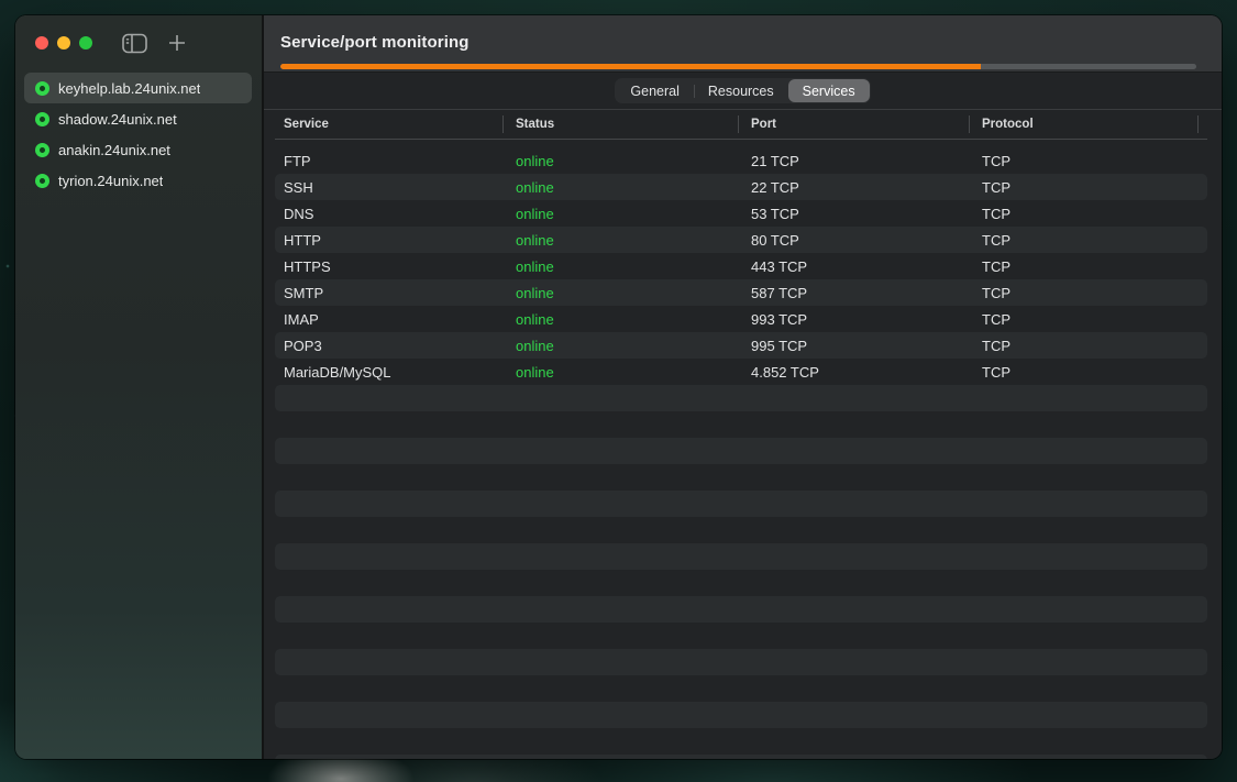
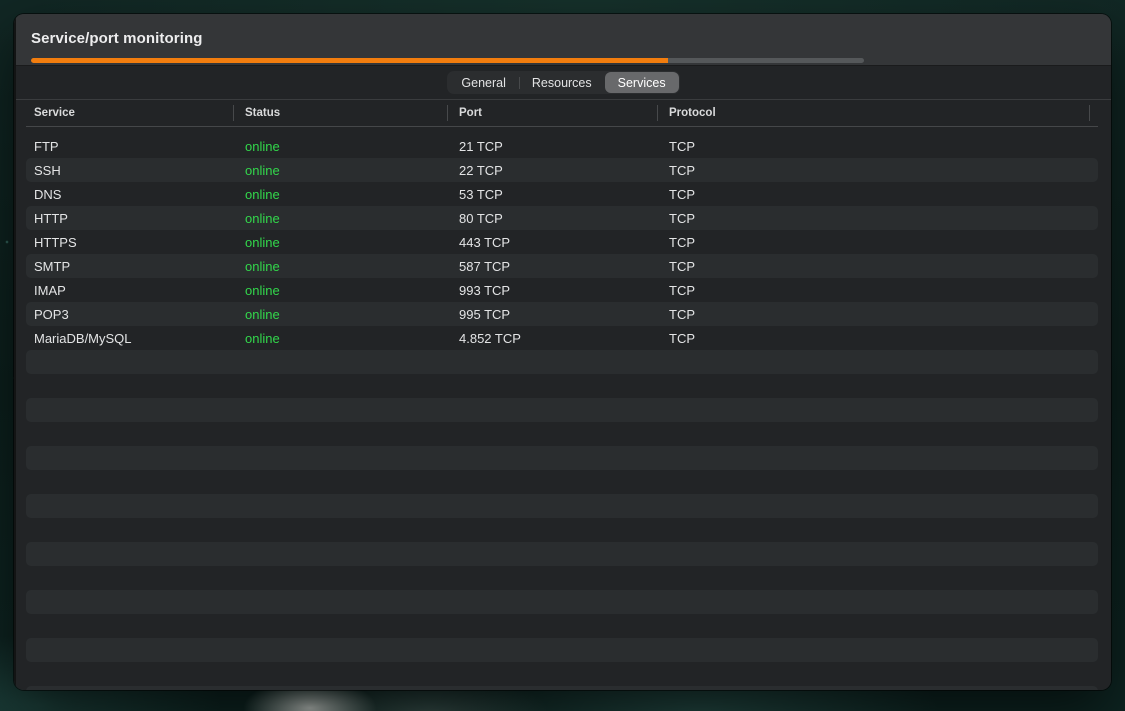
- keyhelp.lab.24unix.net
- shadow.24unix.net
- anakin.24unix.net
- tyrion.24unix.net
  Service/port monitoring
  General
  Resources
  Services
  Service
  Status
  Port
  Protocol
  FTP
  online
  21 TCP
  TCP
  SSH
  online
  22 TCP
  TCP
  DNS
  online
  53 TCP
  TCP
  HTTP
  online
  80 TCP
  TCP
  HTTPS
  online
  443 TCP
  TCP
  SMTP
  online
  587 TCP
  TCP
  IMAP
  online
  993 TCP
  TCP
  POP3
  online
  995 TCP
  TCP
  MariaDB/MySQL
  online
  4.852 TCP
  TCP
